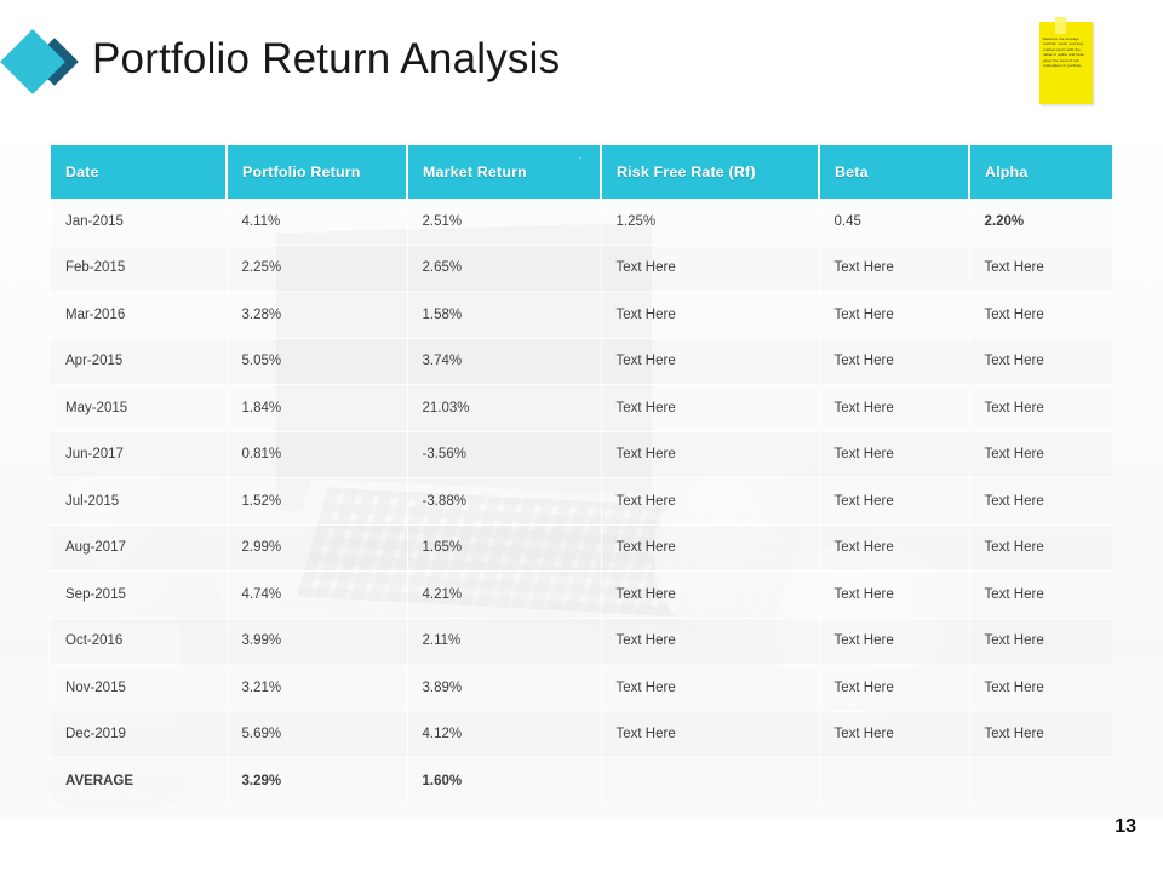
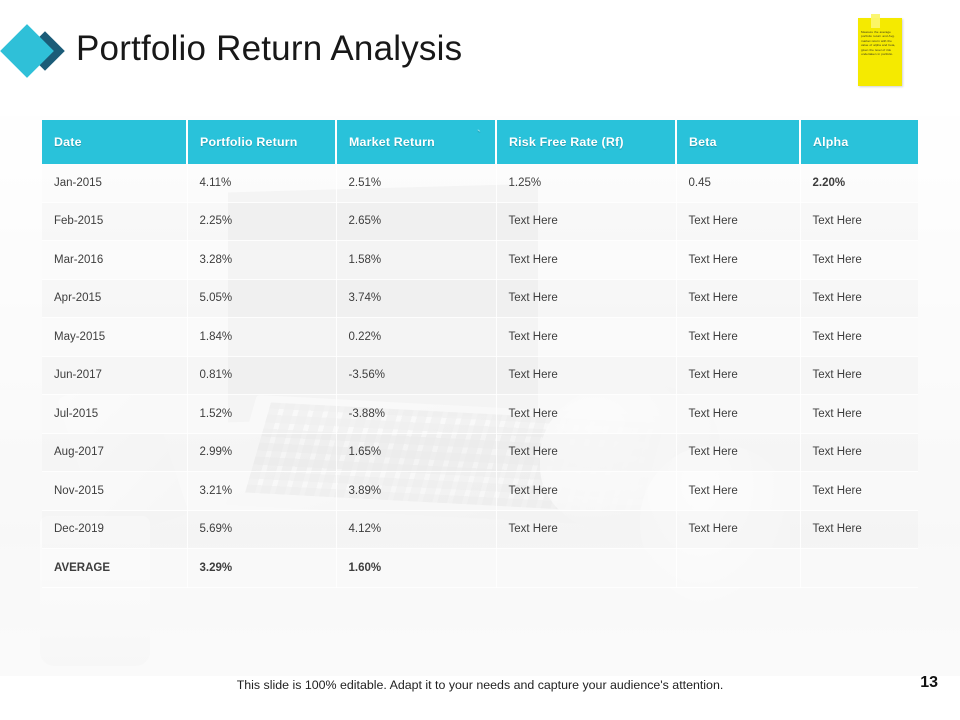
  Portfolio Return Analysis
  Date	Portfolio Return	Market Return `	Risk Free Rate (Rf)	Beta	Alpha
  Jan-2015	4.11%	2.51%	1.25%	0.45	2.20%
  Feb-2015	2.25%	2.65%	Text Here	Text Here	Text Here
  Mar-2016	3.28%	1.58%	Text Here	Text Here	Text Here
  Apr-2015	5.05%	3.74%	Text Here	Text Here	Text Here
- May-2015	1.84%	21.03%	Text Here	Text Here	Text Here
+ May-2015	1.84%	0.22%	Text Here	Text Here	Text Here
  Jun-2017	0.81%	-3.56%	Text Here	Text Here	Text Here
  Jul-2015	1.52%	-3.88%	Text Here	Text Here	Text Here
  Aug-2017	2.99%	1.65%	Text Here	Text Here	Text Here
- Sep-2015	4.74%	4.21%	Text Here	Text Here	Text Here
- Oct-2016	3.99%	2.11%	Text Here	Text Here	Text Here
  Nov-2015	3.21%	3.89%	Text Here	Text Here	Text Here
  Dec-2019	5.69%	4.12%	Text Here	Text Here	Text Here
  AVERAGE	3.29%	1.60%
+ This slide is 100% editable. Adapt it to your needs and capture your audience's attention.
  13
